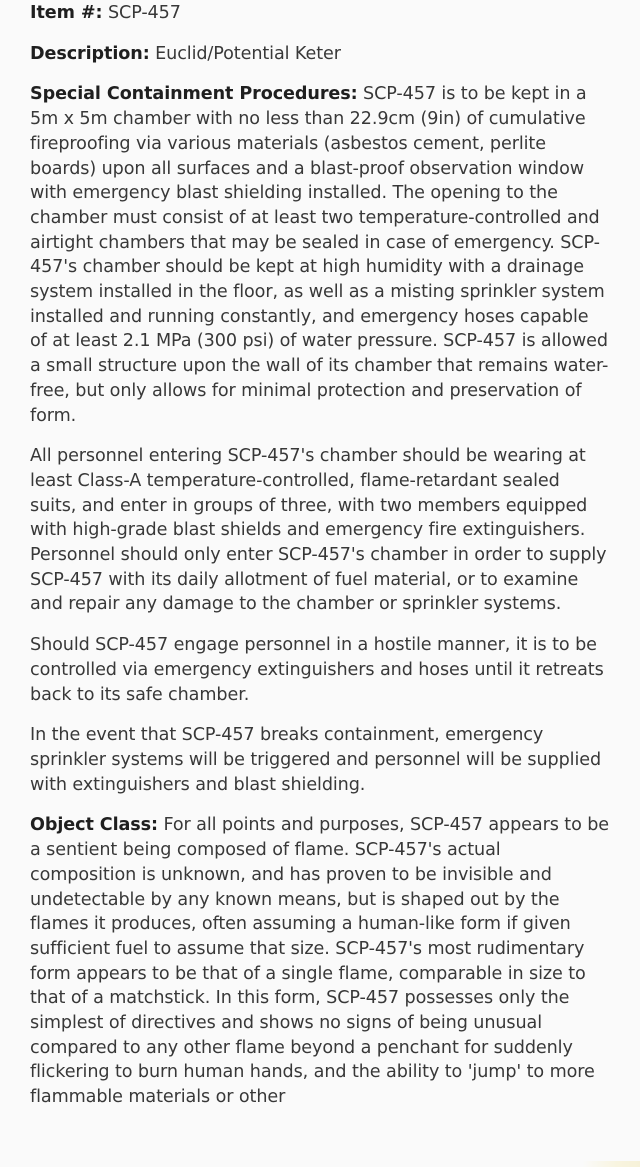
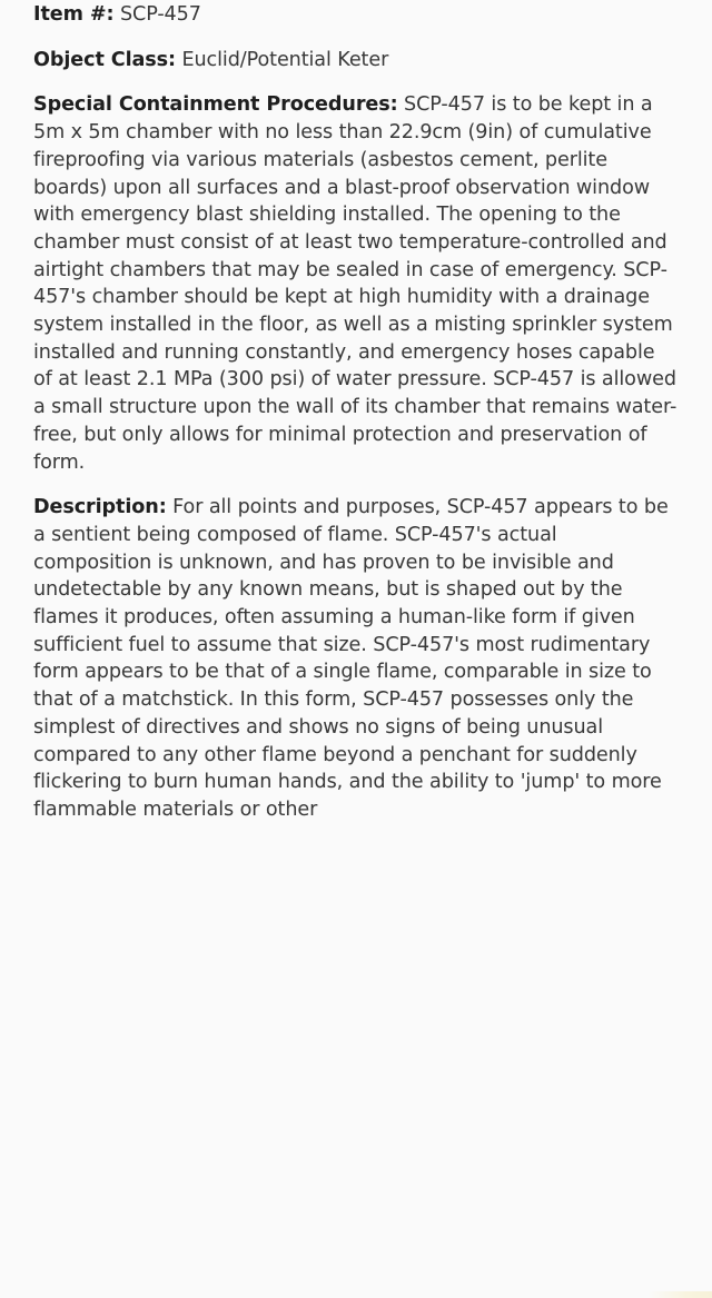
  Item #: SCP-457
- Description: Euclid/Potential Keter
+ Object Class: Euclid/Potential Keter
  Special Containment Procedures: SCP-457 is to be kept in a 5m x 5m chamber with no less than 22.9cm (9in) of cumulative fireproofing via various materials (asbestos cement, perlite boards) upon all surfaces and a blast-proof observation window with emergency blast shielding installed. The opening to the chamber must consist of at least two temperature-controlled and airtight chambers that may be sealed in case of emergency. SCP-457's chamber should be kept at high humidity with a drainage system installed in the floor, as well as a misting sprinkler system installed and running constantly, and emergency hoses capable of at least 2.1 MPa (300 psi) of water pressure. SCP-457 is allowed a small structure upon the wall of its chamber that remains water-free, but only allows for minimal protection and preservation of form.
- All personnel entering SCP-457's chamber should be wearing at least Class-A temperature-controlled, flame-retardant sealed suits, and enter in groups of three, with two members equipped with high-grade blast shields and emergency fire extinguishers. Personnel should only enter SCP-457's chamber in order to supply SCP-457 with its daily allotment of fuel material, or to examine and repair any damage to the chamber or sprinkler systems.
- Should SCP-457 engage personnel in a hostile manner, it is to be controlled via emergency extinguishers and hoses until it retreats back to its safe chamber.
- In the event that SCP-457 breaks containment, emergency sprinkler systems will be triggered and personnel will be supplied with extinguishers and blast shielding.
- Object Class: For all points and purposes, SCP-457 appears to be a sentient being composed of flame. SCP-457's actual composition is unknown, and has proven to be invisible and undetectable by any known means, but is shaped out by the flames it produces, often assuming a human-like form if given sufficient fuel to assume that size. SCP-457's most rudimentary form appears to be that of a single flame, comparable in size to that of a matchstick. In this form, SCP-457 possesses only the simplest of directives and shows no signs of being unusual compared to any other flame beyond a penchant for suddenly flickering to burn human hands, and the ability to 'jump' to more flammable materials or other
+ Description: For all points and purposes, SCP-457 appears to be a sentient being composed of flame. SCP-457's actual composition is unknown, and has proven to be invisible and undetectable by any known means, but is shaped out by the flames it produces, often assuming a human-like form if given sufficient fuel to assume that size. SCP-457's most rudimentary form appears to be that of a single flame, comparable in size to that of a matchstick. In this form, SCP-457 possesses only the simplest of directives and shows no signs of being unusual compared to any other flame beyond a penchant for suddenly flickering to burn human hands, and the ability to 'jump' to more flammable materials or other
